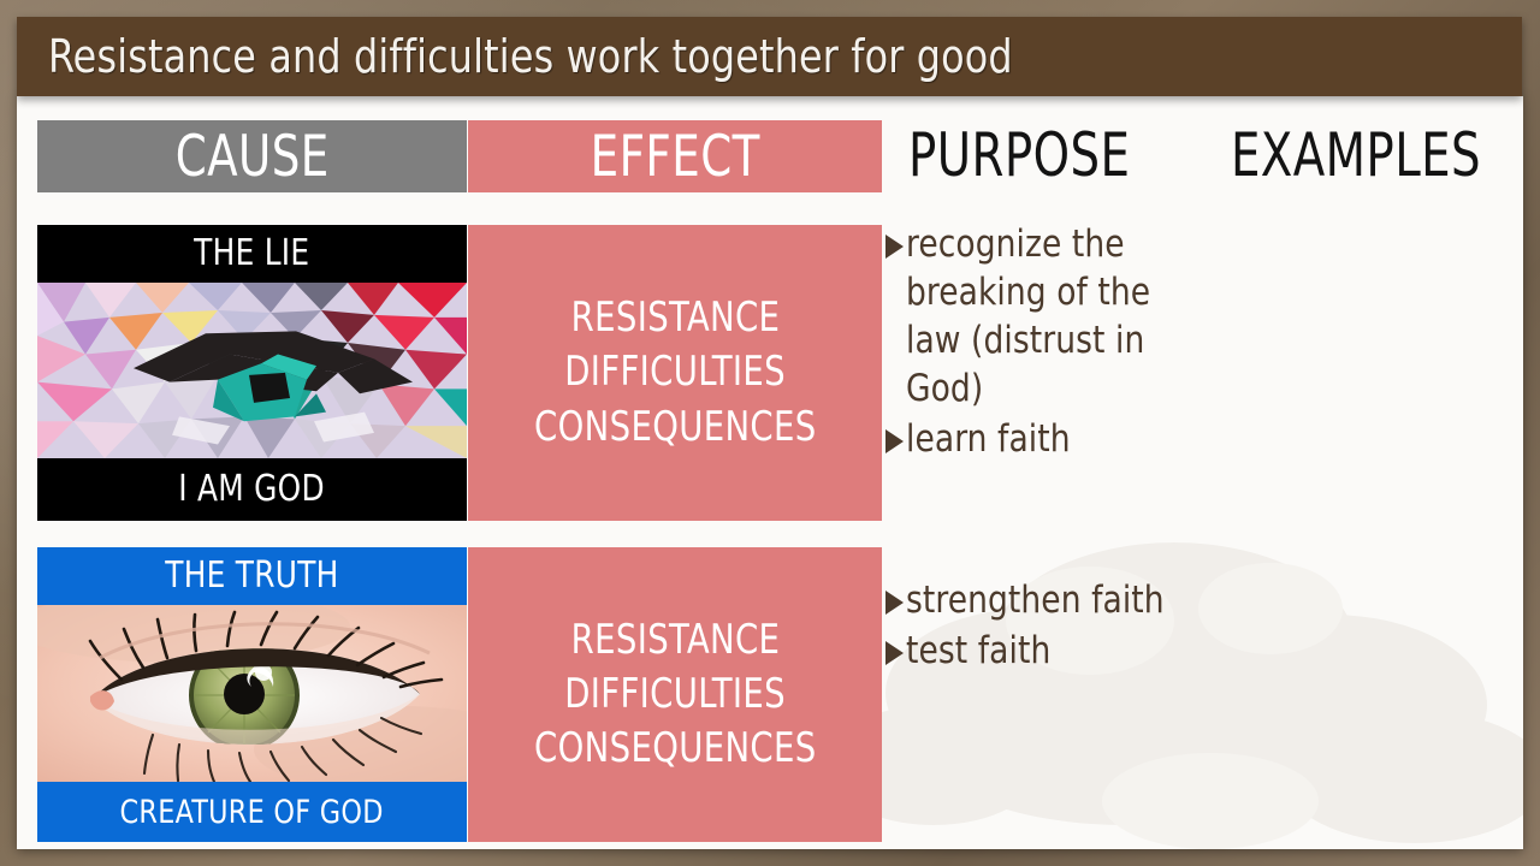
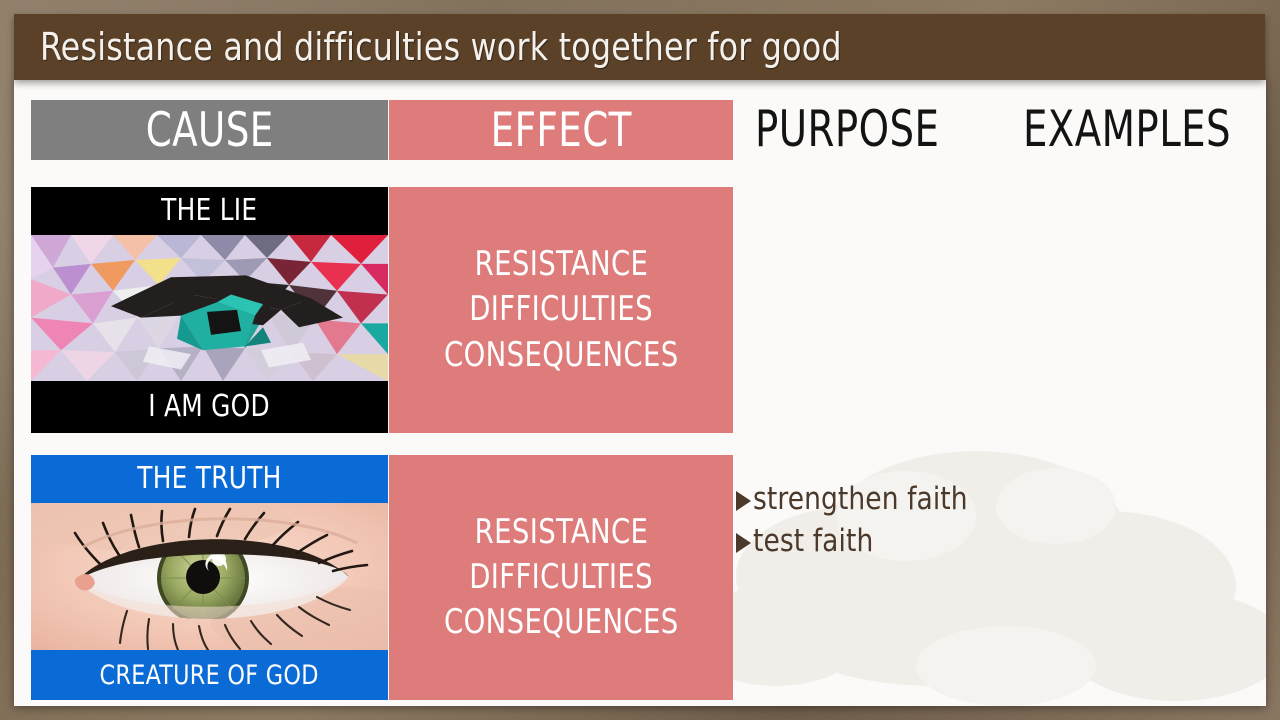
  Resistance and difficulties work together for good
  CAUSE
  EFFECT
  PURPOSE
  EXAMPLES
  THE LIE
  I AM GOD
  RESISTANCE
  DIFFICULTIES
  CONSEQUENCES
- recognize the breaking of the law (distrust in God)
- learn faith
  THE TRUTH
  CREATURE OF GOD
  RESISTANCE
  DIFFICULTIES
  CONSEQUENCES
  strengthen faith
  test faith
